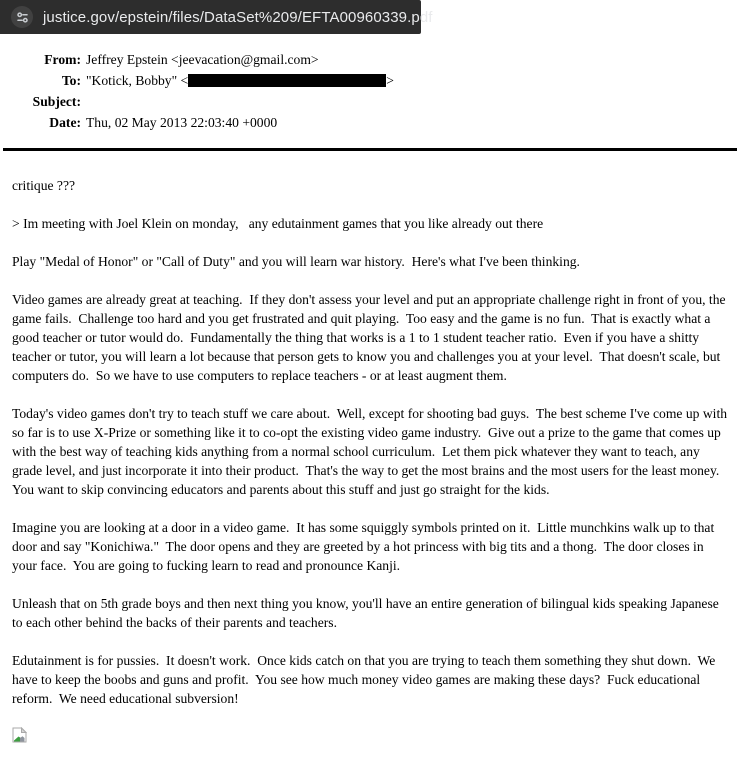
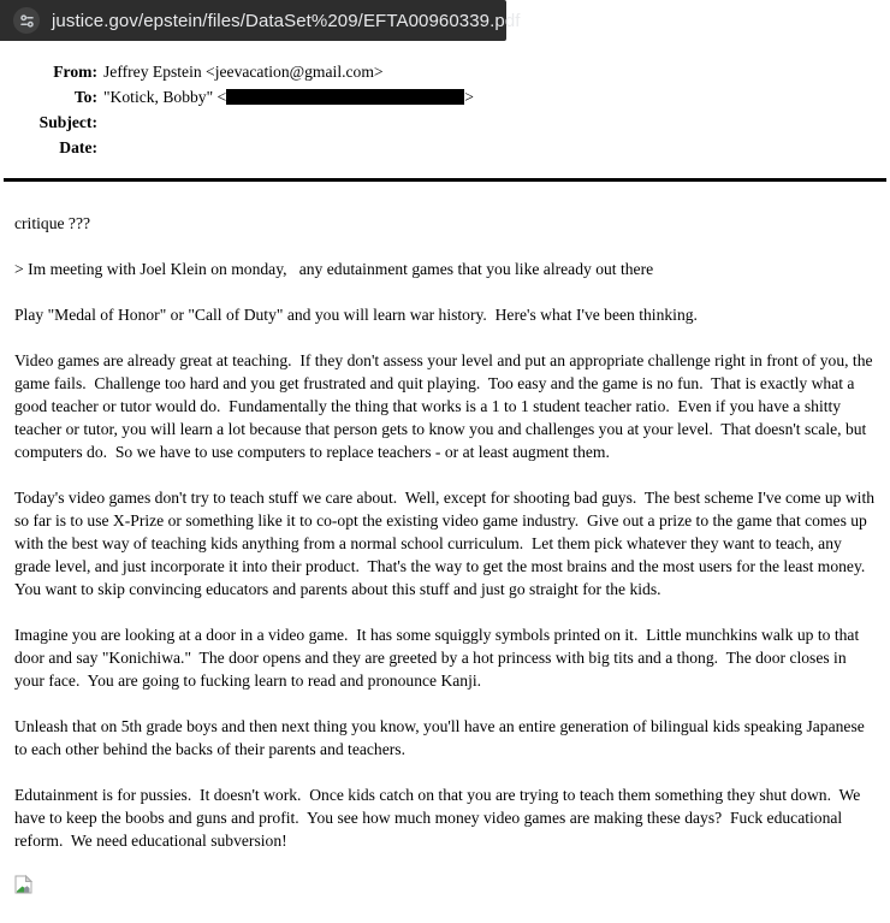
  justice.gov/epstein/files/DataSet%209/EFTA00960339.pdf
  From:
  Jeffrey Epstein <jeevacation@gmail.com>
  To:
  "Kotick, Bobby" < >
  Subject:
  Date:
- Thu, 02 May 2013 22:03:40 +0000
  critique ???
  > Im meeting with Joel Klein on monday, any edutainment games that you like already out there
  Play "Medal of Honor" or "Call of Duty" and you will learn war history. Here's what I've been thinking.
  Video games are already great at teaching. If they don't assess your level and put an appropriate challenge right in front of you, the game fails. Challenge too hard and you get frustrated and quit playing. Too easy and the game is no fun. That is exactly what a good teacher or tutor would do. Fundamentally the thing that works is a 1 to 1 student teacher ratio. Even if you have a shitty teacher or tutor, you will learn a lot because that person gets to know you and challenges you at your level. That doesn't scale, but computers do. So we have to use computers to replace teachers - or at least augment them.
  Today's video games don't try to teach stuff we care about. Well, except for shooting bad guys. The best scheme I've come up with so far is to use X-Prize or something like it to co-opt the existing video game industry. Give out a prize to the game that comes up with the best way of teaching kids anything from a normal school curriculum. Let them pick whatever they want to teach, any grade level, and just incorporate it into their product. That's the way to get the most brains and the most users for the least money. You want to skip convincing educators and parents about this stuff and just go straight for the kids.
  Imagine you are looking at a door in a video game. It has some squiggly symbols printed on it. Little munchkins walk up to that door and say "Konichiwa." The door opens and they are greeted by a hot princess with big tits and a thong. The door closes in your face. You are going to fucking learn to read and pronounce Kanji.
  Unleash that on 5th grade boys and then next thing you know, you'll have an entire generation of bilingual kids speaking Japanese to each other behind the backs of their parents and teachers.
  Edutainment is for pussies. It doesn't work. Once kids catch on that you are trying to teach them something they shut down. We have to keep the boobs and guns and profit. You see how much money video games are making these days? Fuck educational reform. We need educational subversion!
